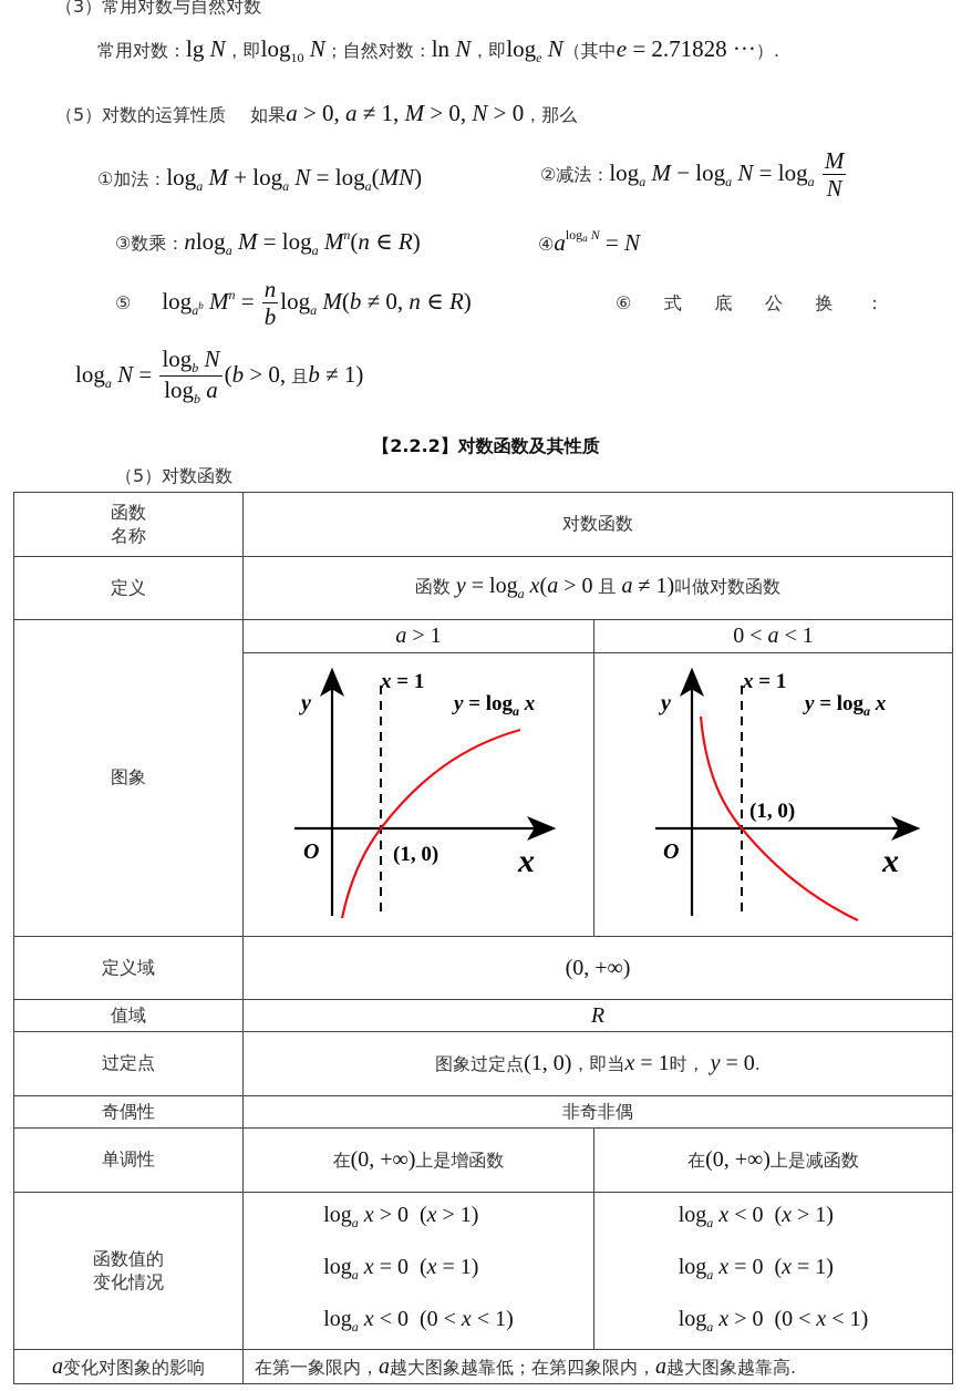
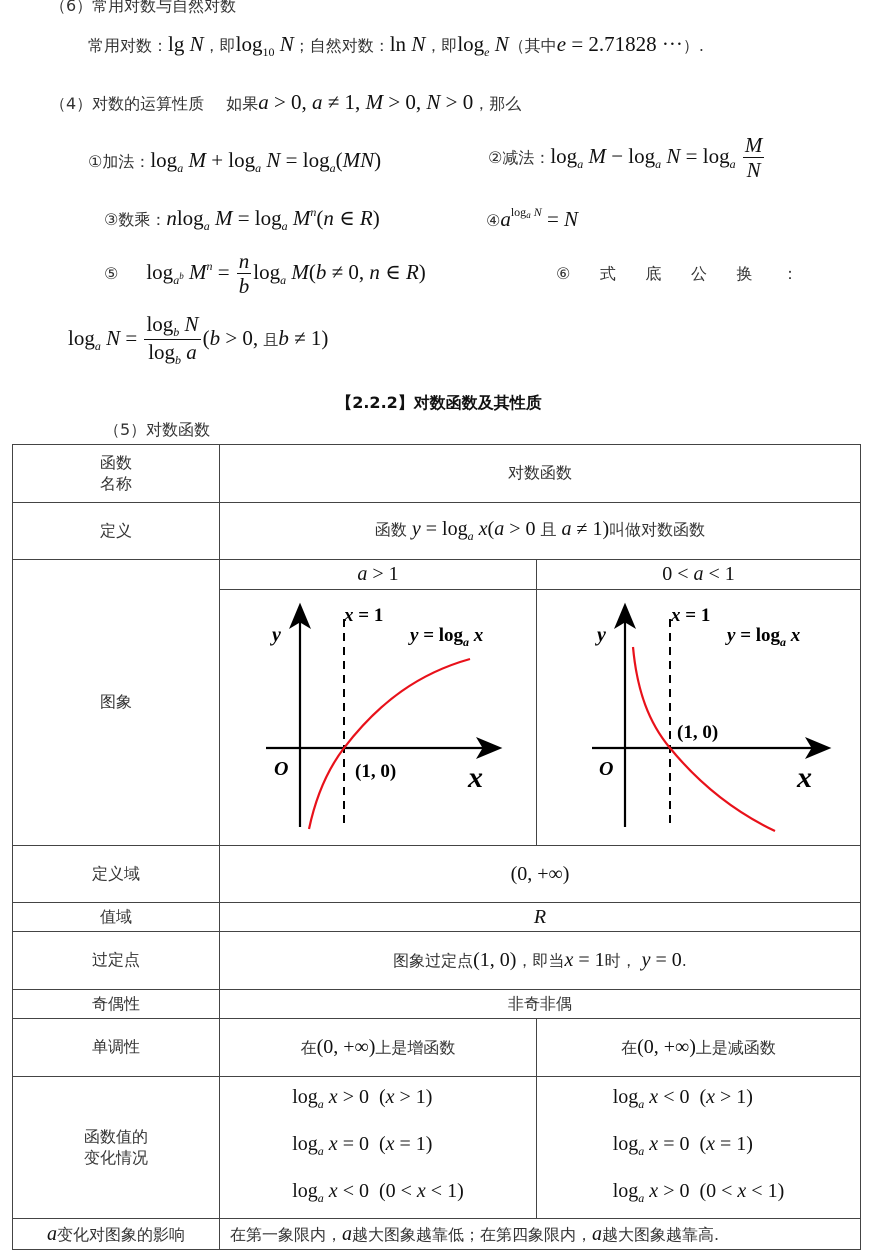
- （3）常用对数与自然对数
+ （6）常用对数与自然对数
  常用对数：lg N，即log10 N；自然对数：ln N，即loge N（其中e = 2.71828 ···）.
- （5）对数的运算性质 如果a > 0, a ≠ 1, M > 0, N > 0，那么
+ （4）对数的运算性质 如果a > 0, a ≠ 1, M > 0, N > 0，那么
  ①加法：loga M + loga N = loga(MN)
  ②减法：loga M − loga N = loga
  M
  N
  ③数乘：nloga M = loga Mn(n ∈ R)
  ④aloga N = N
  ⑤ logab Mn =
  n
  b
  loga M(b ≠ 0, n ∈ R)
  ⑥
  式
  底
  公
  换
  ：
  loga N =
  logb N
  logb a
  (b > 0, 且b ≠ 1)
  【2.2.2】对数函数及其性质
  （5）对数函数
  函数名称	对数函数
  定义	函数 y = loga x(a > 0 且 a ≠ 1)叫做对数函数
  图象	a > 1	0 < a < 1
  x = 1 y y = loga x O (1, 0) x	x = 1 y y = loga x O (1, 0) x
  定义域	(0, +∞)
  值域	R
  过定点	图象过定点(1, 0)，即当x = 1时， y = 0.
  奇偶性	非奇非偶
  单调性	在(0, +∞)上是增函数	在(0, +∞)上是减函数
  函数值的变化情况	loga x > 0 (x > 1) loga x = 0 (x = 1) loga x < 0 (0 < x < 1)	loga x < 0 (x > 1) loga x = 0 (x = 1) loga x > 0 (0 < x < 1)
  a变化对图象的影响	在第一象限内，a越大图象越靠低；在第四象限内，a越大图象越靠高.
